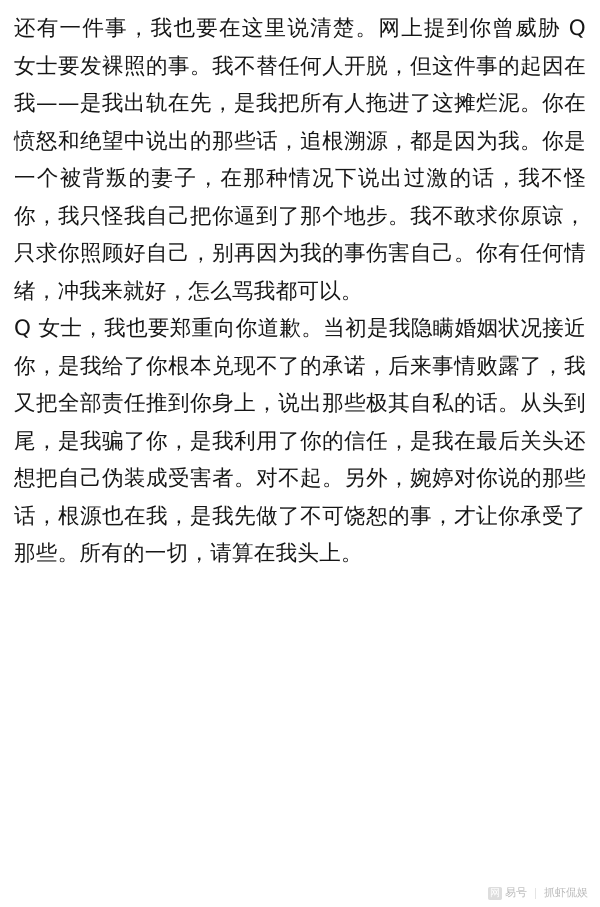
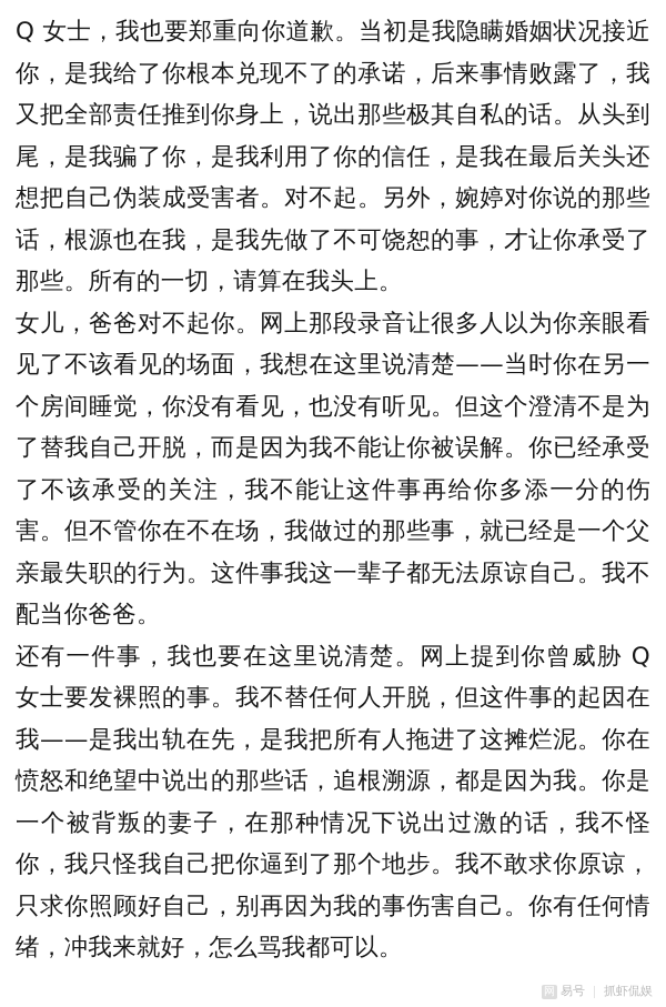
- 还有一件事，我也要在这里说清楚。网上提到你曾威胁 Q 女士要发裸照的事。我不替任何人开脱，但这件事的起因在我——是我出轨在先，是我把所有人拖进了这摊烂泥。你在愤怒和绝望中说出的那些话，追根溯源，都是因为我。你是一个被背叛的妻子，在那种情况下说出过激的话，我不怪你，我只怪我自己把你逼到了那个地步。我不敢求你原谅，只求你照顾好自己，别再因为我的事伤害自己。你有任何情绪，冲我来就好，怎么骂我都可以。
+ Q 女士，我也要郑重向你道歉。当初是我隐瞒婚姻状况接近你，是我给了你根本兑现不了的承诺，后来事情败露了，我又把全部责任推到你身上，说出那些极其自私的话。从头到尾，是我骗了你，是我利用了你的信任，是我在最后关头还想把自己伪装成受害者。对不起。另外，婉婷对你说的那些话，根源也在我，是我先做了不可饶恕的事，才让你承受了那些。所有的一切，请算在我头上。
+ 女儿，爸爸对不起你。网上那段录音让很多人以为你亲眼看见了不该看见的场面，我想在这里说清楚——当时你在另一个房间睡觉，你没有看见，也没有听见。但这个澄清不是为了替我自己开脱，而是因为我不能让你被误解。你已经承受了不该承受的关注，我不能让这件事再给你多添一分的伤害。但不管你在不在场，我做过的那些事，就已经是一个父亲最失职的行为。这件事我这一辈子都无法原谅自己。我不配当你爸爸。
- Q 女士，我也要郑重向你道歉。当初是我隐瞒婚姻状况接近你，是我给了你根本兑现不了的承诺，后来事情败露了，我又把全部责任推到你身上，说出那些极其自私的话。从头到尾，是我骗了你，是我利用了你的信任，是我在最后关头还想把自己伪装成受害者。对不起。另外，婉婷对你说的那些话，根源也在我，是我先做了不可饶恕的事，才让你承受了那些。所有的一切，请算在我头上。
+ 还有一件事，我也要在这里说清楚。网上提到你曾威胁 Q 女士要发裸照的事。我不替任何人开脱，但这件事的起因在我——是我出轨在先，是我把所有人拖进了这摊烂泥。你在愤怒和绝望中说出的那些话，追根溯源，都是因为我。你是一个被背叛的妻子，在那种情况下说出过激的话，我不怪你，我只怪我自己把你逼到了那个地步。我不敢求你原谅，只求你照顾好自己，别再因为我的事伤害自己。你有任何情绪，冲我来就好，怎么骂我都可以。
  网
  易号
  抓虾侃娱
